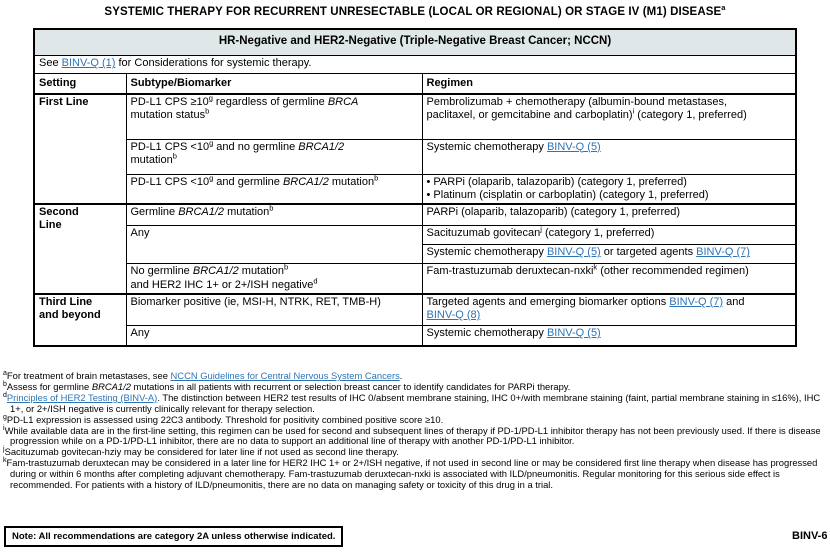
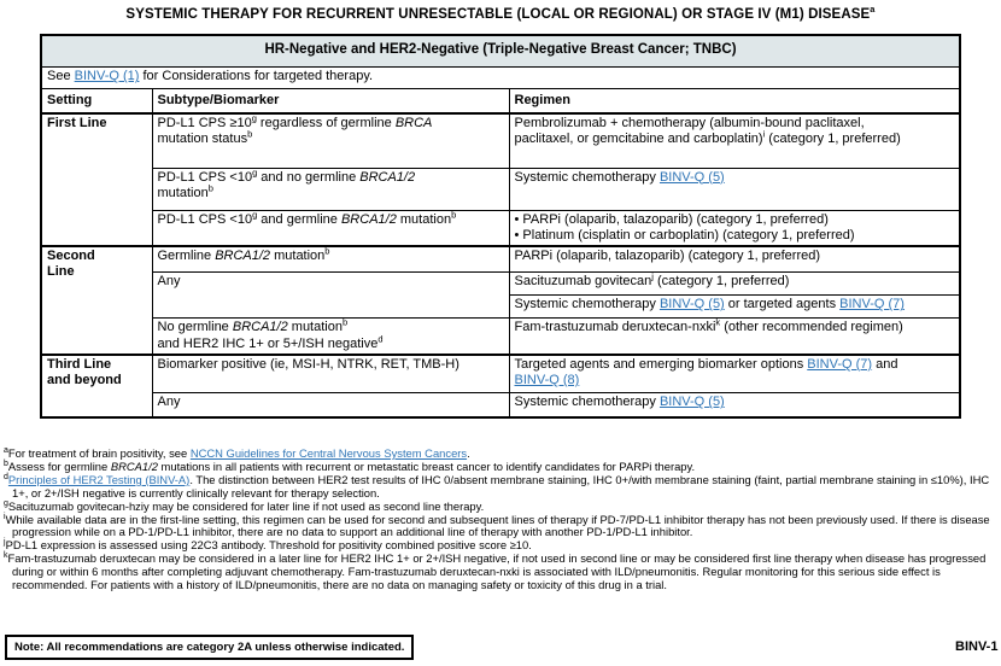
  SYSTEMIC THERAPY FOR RECURRENT UNRESECTABLE (LOCAL OR REGIONAL) OR STAGE IV (M1) DISEASEa
- HR-Negative and HER2-Negative (Triple-Negative Breast Cancer; NCCN)
+ HR-Negative and HER2-Negative (Triple-Negative Breast Cancer; TNBC)
- See BINV-Q (1) for Considerations for systemic therapy.
+ See BINV-Q (1) for Considerations for targeted therapy.
  Setting	Subtype/Biomarker	Regimen
- First Line	PD-L1 CPS ≥10g regardless of germline BRCAmutation statusb	Pembrolizumab + chemotherapy (albumin-bound metastases,paclitaxel, or gemcitabine and carboplatin)i (category 1, preferred)
+ First Line	PD-L1 CPS ≥10g regardless of germline BRCAmutation statusb	Pembrolizumab + chemotherapy (albumin-bound paclitaxel,paclitaxel, or gemcitabine and carboplatin)i (category 1, preferred)
  PD-L1 CPS <10g and no germline BRCA1/2mutationb	Systemic chemotherapy BINV-Q (5)
  PD-L1 CPS <10g and germline BRCA1/2 mutationb	• PARPi (olaparib, talazoparib) (category 1, preferred)• Platinum (cisplatin or carboplatin) (category 1, preferred)
  SecondLine	Germline BRCA1/2 mutationb	PARPi (olaparib, talazoparib) (category 1, preferred)
  Any	Sacituzumab govitecanj (category 1, preferred)
  Systemic chemotherapy BINV-Q (5) or targeted agents BINV-Q (7)
- No germline BRCA1/2 mutationband HER2 IHC 1+ or 2+/ISH negatived	Fam-trastuzumab deruxtecan-nxkik (other recommended regimen)
+ No germline BRCA1/2 mutationband HER2 IHC 1+ or 5+/ISH negatived	Fam-trastuzumab deruxtecan-nxkik (other recommended regimen)
  Third Lineand beyond	Biomarker positive (ie, MSI-H, NTRK, RET, TMB-H)	Targeted agents and emerging biomarker options BINV-Q (7) andBINV-Q (8)
  Any	Systemic chemotherapy BINV-Q (5)
- For treatment of brain metastases, see NCCN Guidelines for Central Nervous System Cancers.
+ For treatment of brain positivity, see NCCN Guidelines for Central Nervous System Cancers.
- Assess for germline BRCA1/2 mutations in all patients with recurrent or selection breast cancer to identify candidates for PARPi therapy.
+ Assess for germline BRCA1/2 mutations in all patients with recurrent or metastatic breast cancer to identify candidates for PARPi therapy.
- Principles of HER2 Testing (BINV-A). The distinction between HER2 test results of IHC 0/absent membrane staining, IHC 0+/with membrane staining (faint, partial membrane staining in ≤16%), IHC 1+, or 2+/ISH negative is currently clinically relevant for therapy selection.
+ Principles of HER2 Testing (BINV-A). The distinction between HER2 test results of IHC 0/absent membrane staining, IHC 0+/with membrane staining (faint, partial membrane staining in ≤10%), IHC 1+, or 2+/ISH negative is currently clinically relevant for therapy selection.
- PD-L1 expression is assessed using 22C3 antibody. Threshold for positivity combined positive score ≥10.
+ Sacituzumab govitecan-hziy may be considered for later line if not used as second line therapy.
- While available data are in the first-line setting, this regimen can be used for second and subsequent lines of therapy if PD-1/PD-L1 inhibitor therapy has not been previously used. If there is disease progression while on a PD-1/PD-L1 inhibitor, there are no data to support an additional line of therapy with another PD-1/PD-L1 inhibitor.
+ While available data are in the first-line setting, this regimen can be used for second and subsequent lines of therapy if PD-7/PD-L1 inhibitor therapy has not been previously used. If there is disease progression while on a PD-1/PD-L1 inhibitor, there are no data to support an additional line of therapy with another PD-1/PD-L1 inhibitor.
- Sacituzumab govitecan-hziy may be considered for later line if not used as second line therapy.
+ PD-L1 expression is assessed using 22C3 antibody. Threshold for positivity combined positive score ≥10.
  Fam-trastuzumab deruxtecan may be considered in a later line for HER2 IHC 1+ or 2+/ISH negative, if not used in second line or may be considered first line therapy when disease has progressed during or within 6 months after completing adjuvant chemotherapy. Fam-trastuzumab deruxtecan-nxki is associated with ILD/pneumonitis. Regular monitoring for this serious side effect is recommended. For patients with a history of ILD/pneumonitis, there are no data on managing safety or toxicity of this drug in a trial.
  Note: All recommendations are category 2A unless otherwise indicated.
- BINV-6
+ BINV-1
